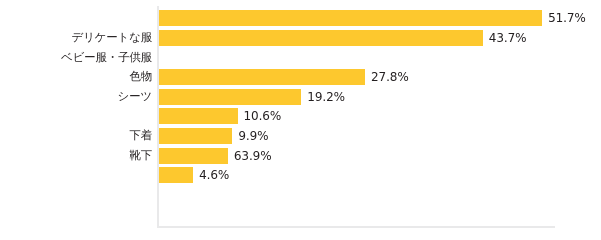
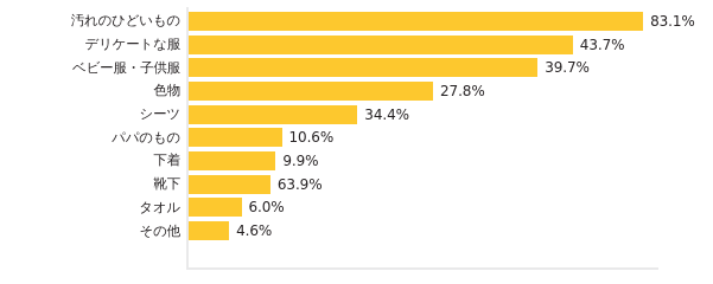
+ 汚れのひどいもの
- 51.7%
+ 83.1%
  デリケートな服
  43.7%
  ベビー服・子供服
+ 39.7%
  色物
  27.8%
  シーツ
- 19.2%
+ 34.4%
+ パパのもの
  10.6%
  下着
  9.9%
  靴下
  63.9%
+ タオル
+ 6.0%
+ その他
  4.6%
